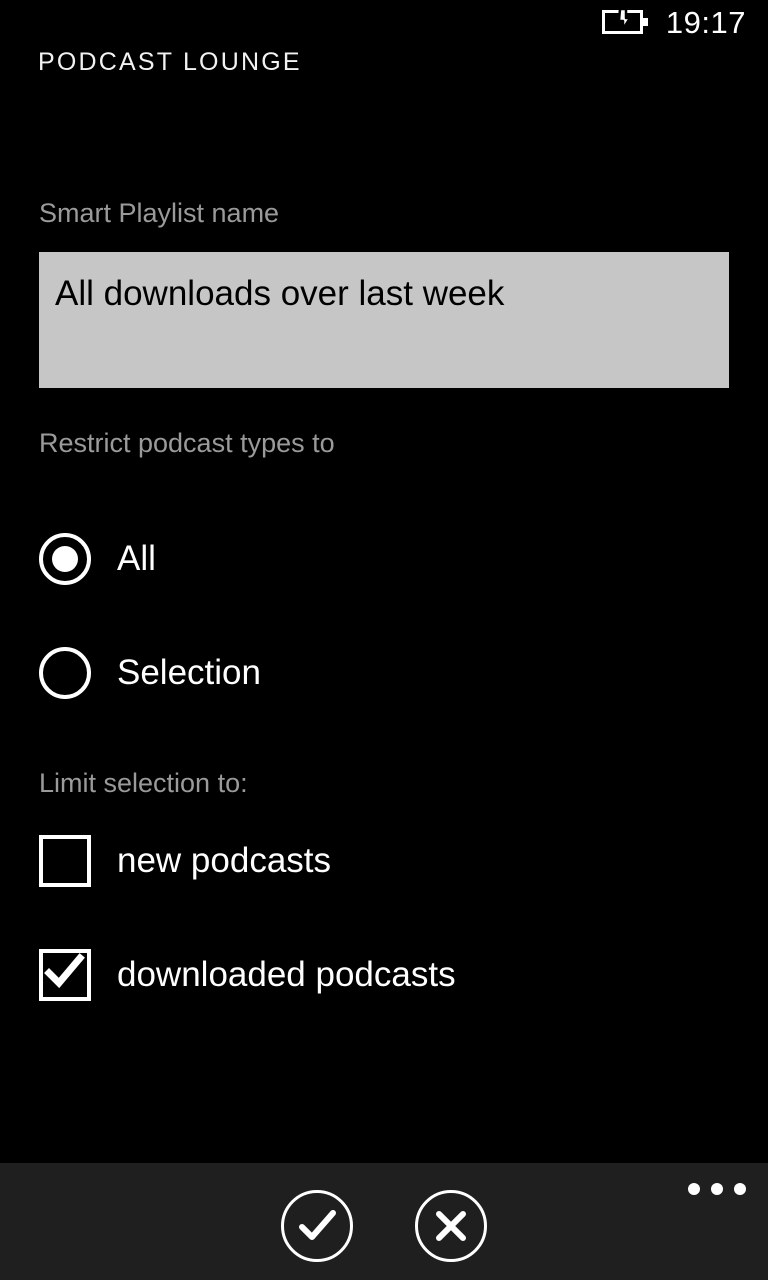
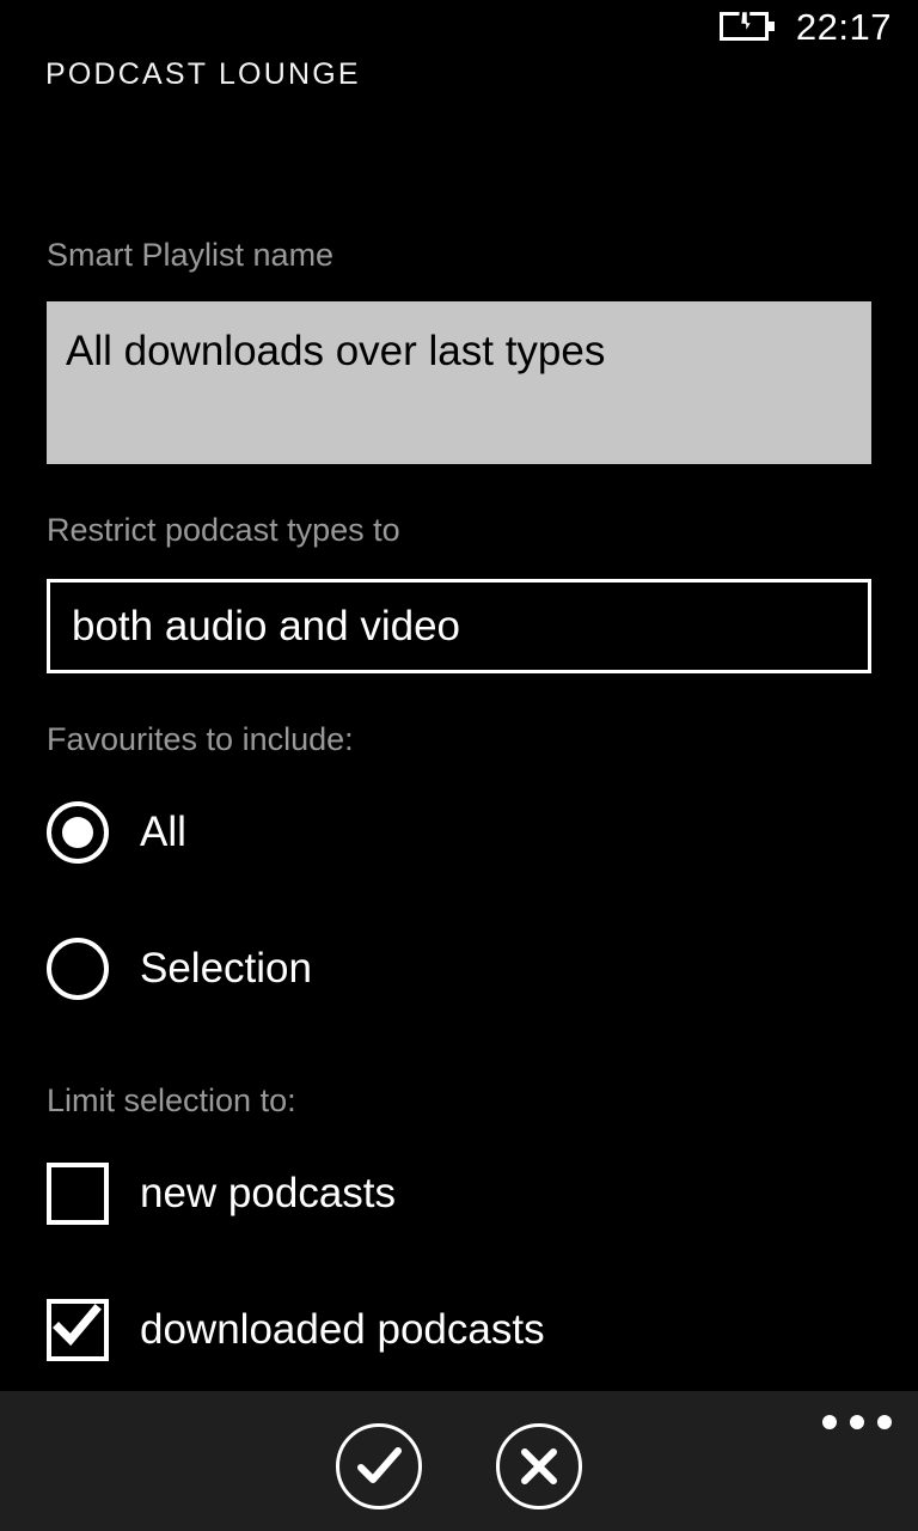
- 19:17
+ 22:17
  PODCAST LOUNGE
  Smart Playlist name
- All downloads over last week
+ All downloads over last types
  Restrict podcast types to
+ both audio and video
+ Favourites to include:
  All
  Selection
  Limit selection to:
  new podcasts
  downloaded podcasts
